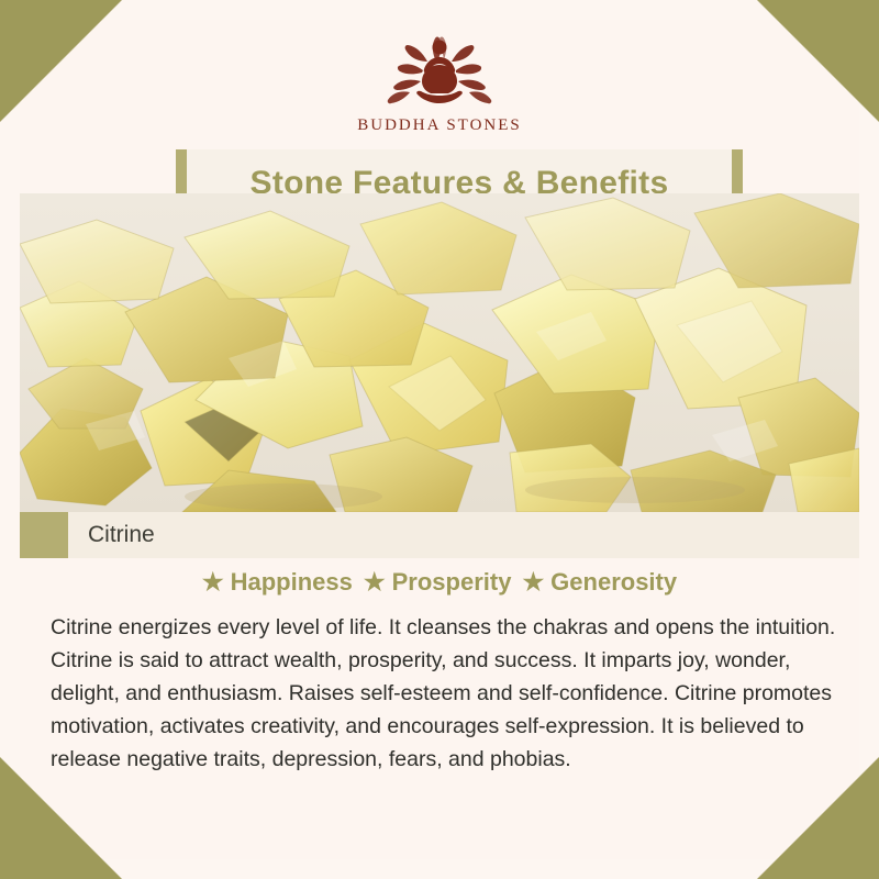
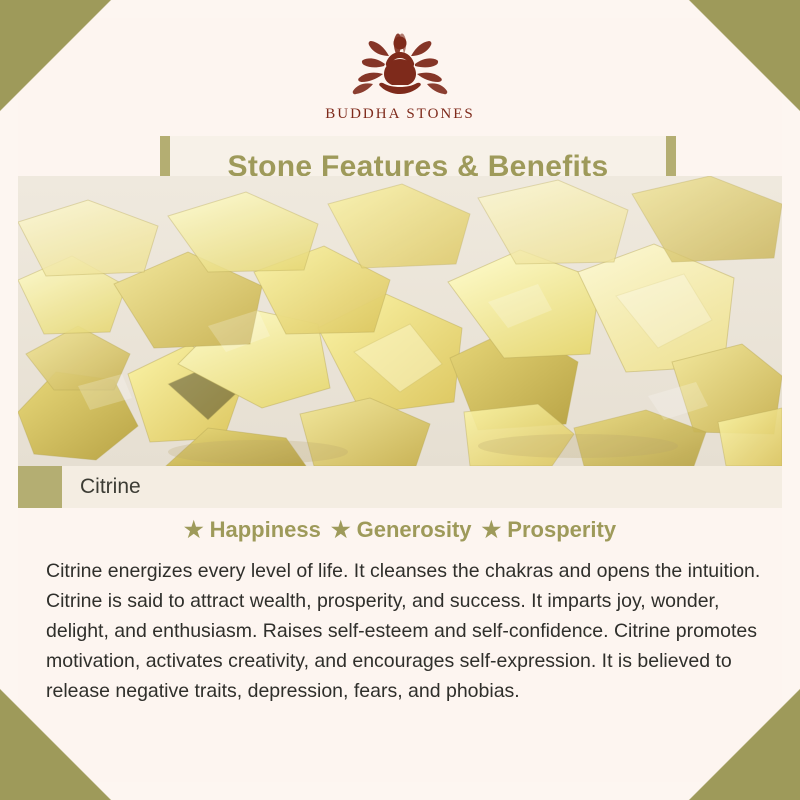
  BUDDHA STONES
  Stone Features & Benefits
  Citrine
  ★
  Happiness
  ★
- Prosperity
+ Generosity
  ★
- Generosity
+ Prosperity
  Citrine energizes every level of life. It cleanses the chakras and opens the intuition. Citrine is said to attract wealth, prosperity, and success. It imparts joy, wonder, delight, and enthusiasm. Raises self-esteem and self-confidence. Citrine promotes motivation, activates creativity, and encourages self-expression. It is believed to negative traits, depression, fears, and phobias.
